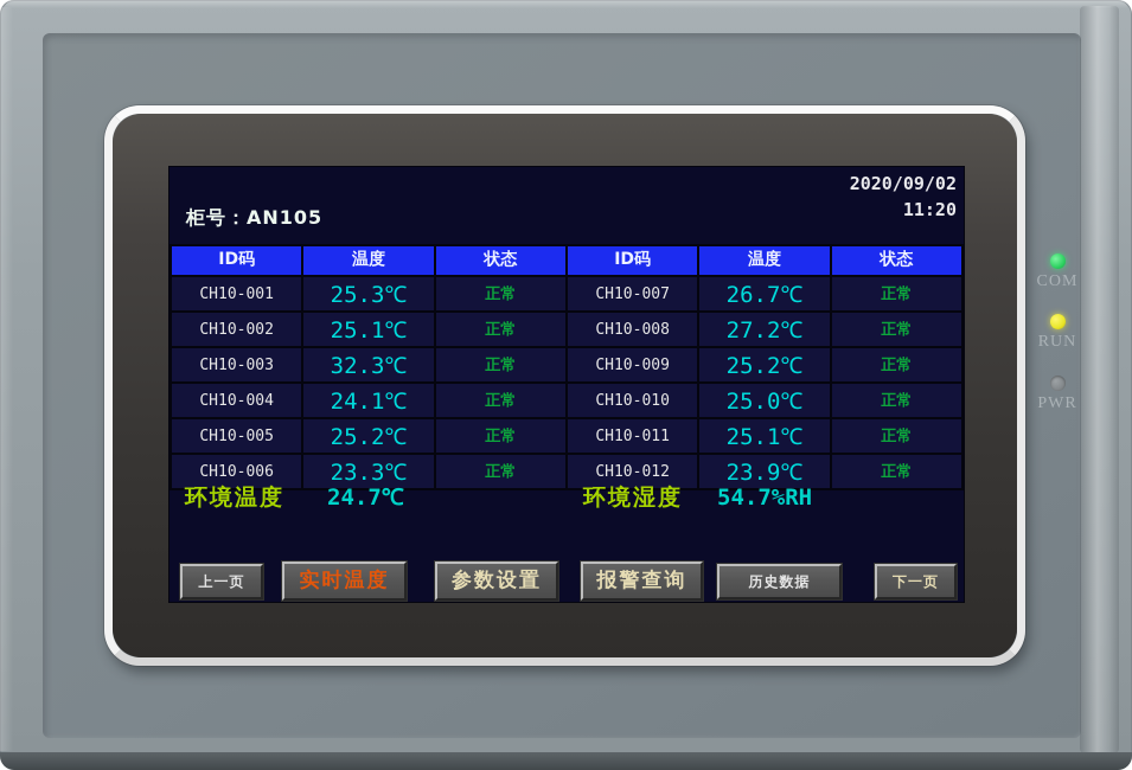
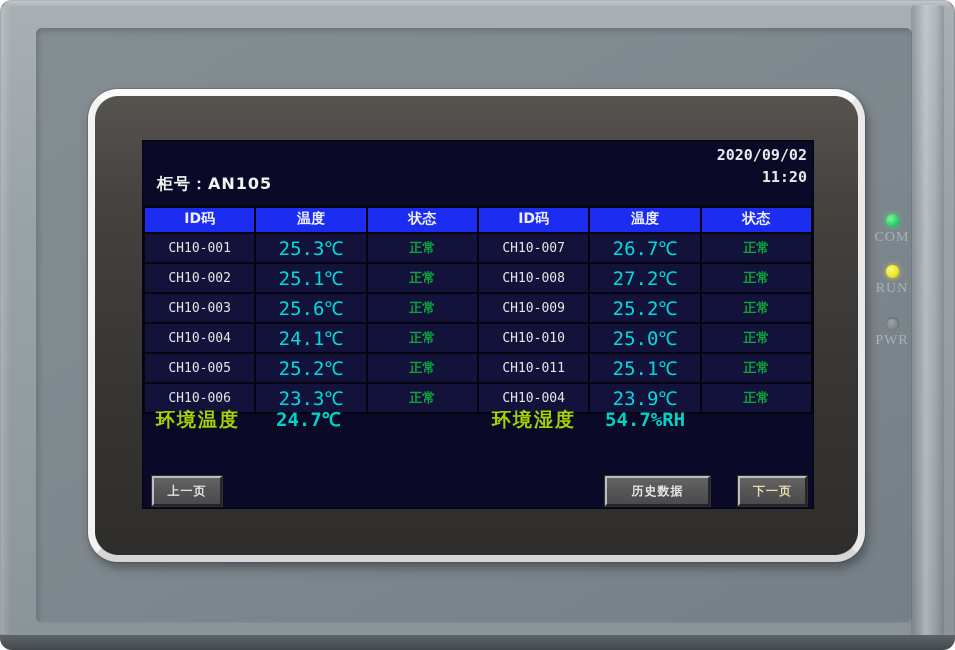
  2020/09/02
  11:20
  柜号：AN105
  ID码	温度	状态	ID码	温度	状态
  CH10-001	25.3℃	正常	CH10-007	26.7℃	正常
  CH10-002	25.1℃	正常	CH10-008	27.2℃	正常
- CH10-003	32.3℃	正常	CH10-009	25.2℃	正常
+ CH10-003	25.6℃	正常	CH10-009	25.2℃	正常
  CH10-004	24.1℃	正常	CH10-010	25.0℃	正常
  CH10-005	25.2℃	正常	CH10-011	25.1℃	正常
- CH10-006	23.3℃	正常	CH10-012	23.9℃	正常
+ CH10-006	23.3℃	正常	CH10-004	23.9℃	正常
  环境温度
  24.7℃
  环境湿度
  54.7%RH
  上一页
- 实时温度
- 参数设置
- 报警查询
  历史数据
  下一页
  COM
  RUN
  PWR
